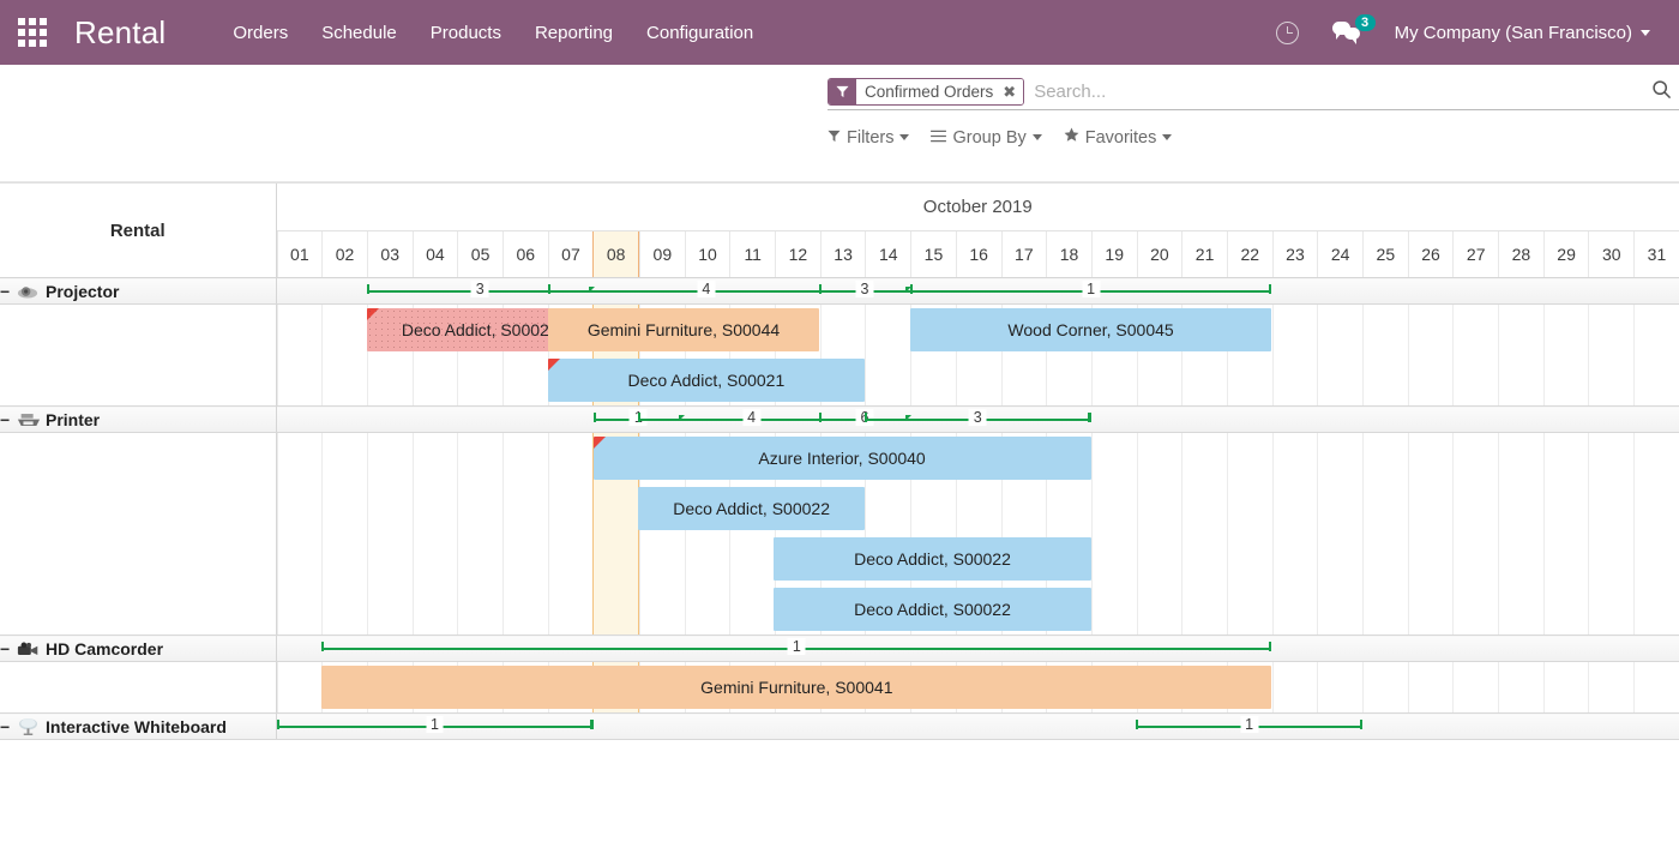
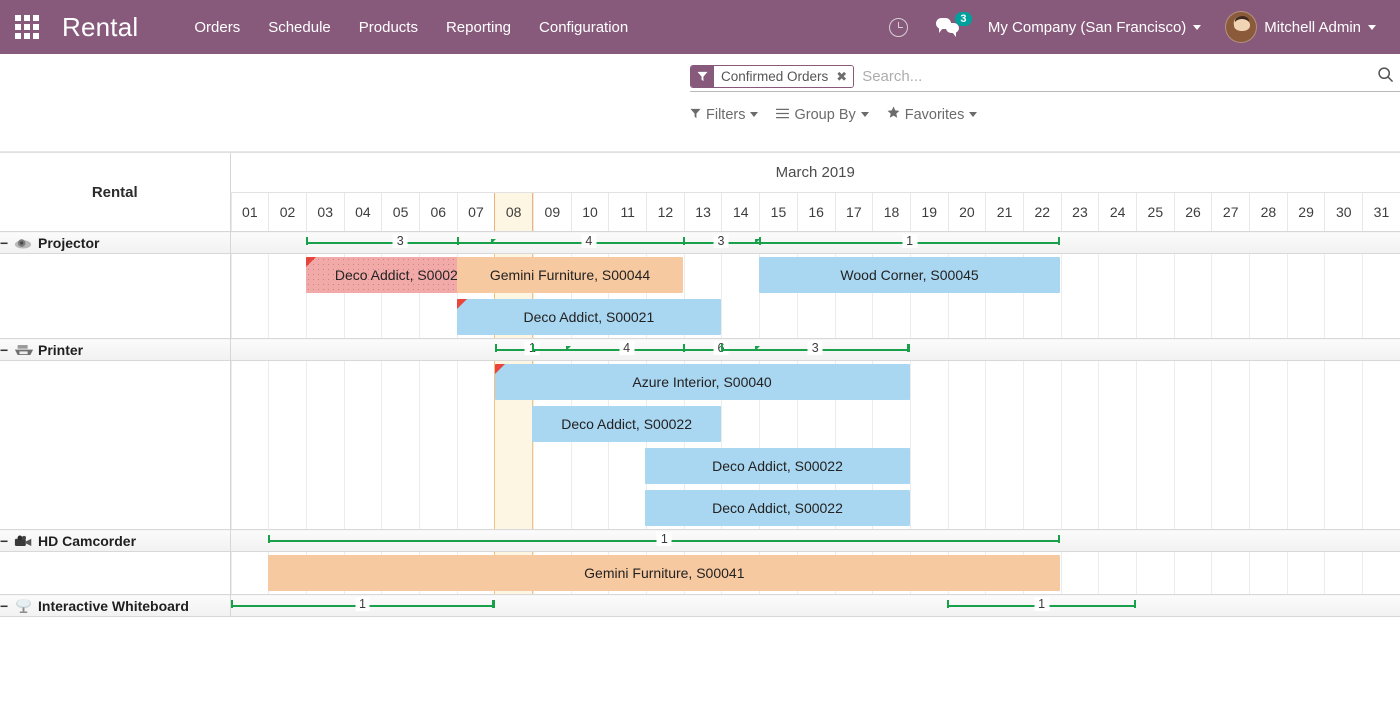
  Rental
  Orders
  Schedule
  Products
  Reporting
  Configuration
  3
  My Company (San Francisco)
+ Mitchell Admin
  Confirmed Orders
  ✖
  Search...
  Filters
  Group By
  Favorites
- Rental	October 2019 01 02 03 04 05 06 07 08 09 10 11 12 13 14 15 16 17 18 19 20 21 22 23 24 25 26 27 28 29 30 31
+ Rental	March 2019 01 02 03 04 05 06 07 08 09 10 11 12 13 14 15 16 17 18 19 20 21 22 23 24 25 26 27 28 29 30 31
  − Projector	3 4 3 1
  	Gemini Furniture, S00044Deco Addict, S00021Wood Corner, S00045
  − Printer	4 3
  	Azure Interior, S00040Deco Addict, S00022Deco Addict, S00022Deco Addict, S00022
  − HD Camcorder	1
  	Gemini Furniture, S00041
  − Interactive Whiteboard	1 1
